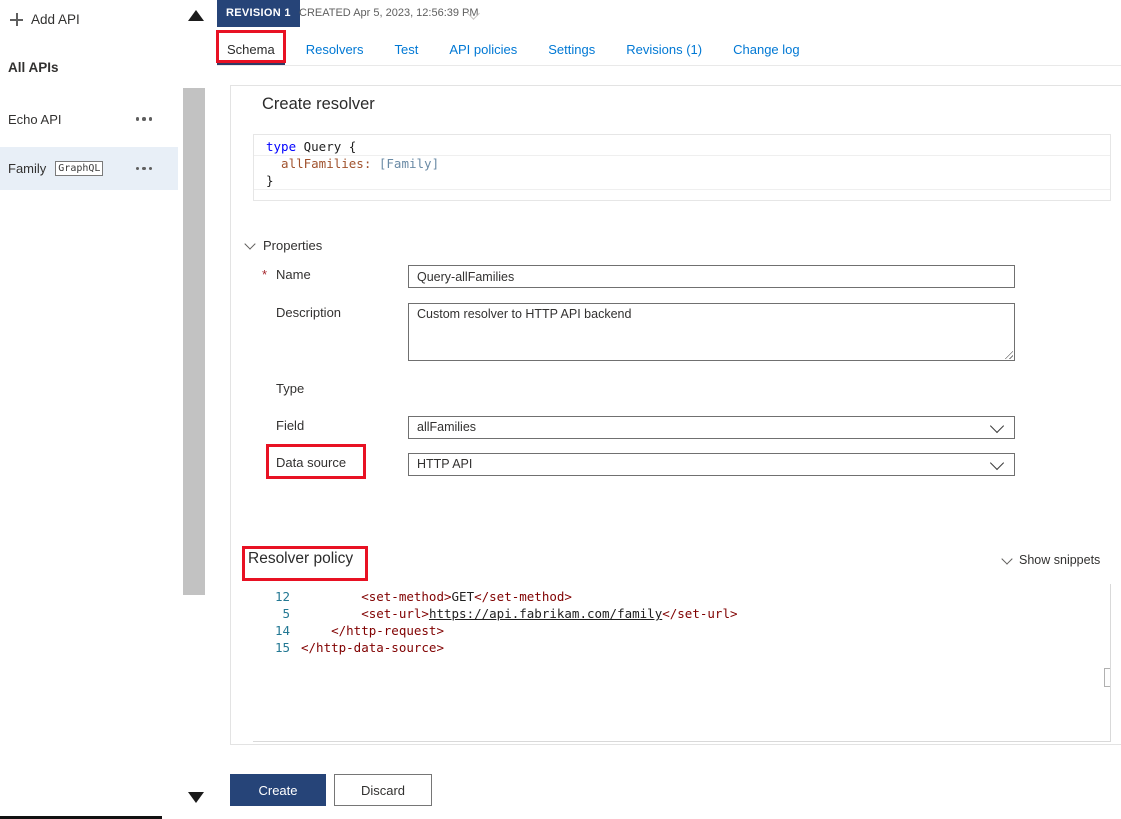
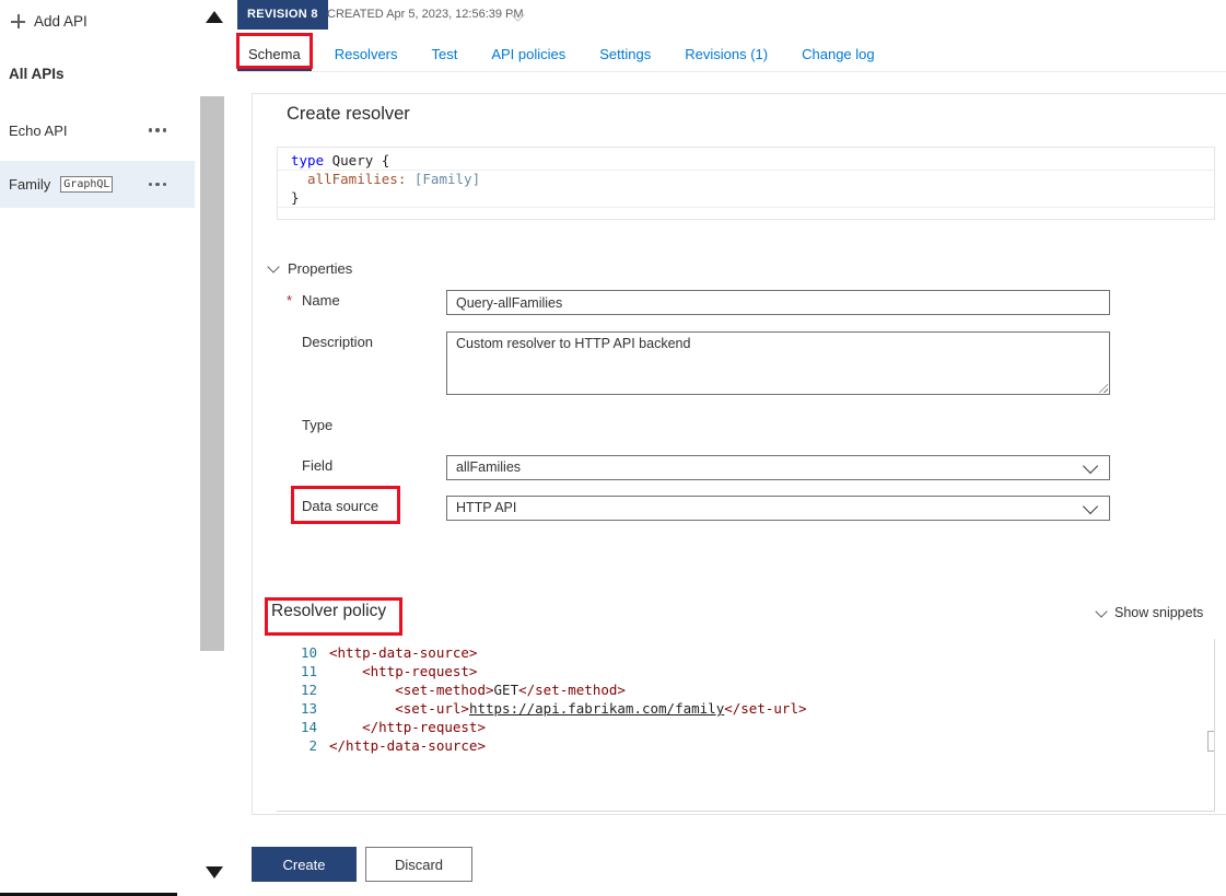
  Add API
  All APIs
  Echo API
  Family
  GraphQL
- REVISION 1
+ REVISION 8
  CREATED Apr 5, 2023, 12:56:39 PM
  Schema
  Resolvers
  Test
  API policies
  Settings
  Revisions (1)
  Change log
  Create resolver
  type Query {
  allFamilies: [Family]
  }
  Properties
  *
  Name
  Query-allFamilies
  Description
  Custom resolver to HTTP API backend
  Type
  Field
  allFamilies
  Data source
  HTTP API
  Resolver policy
  Show snippets
+ 10
+ <http-data-source>
+ 11
+ <http-request>
  12
  <set-method>GET</set-method>
- 5
+ 13
  <set-url>https://api.fabrikam.com/family</set-url>
  14
  </http-request>
- 15
+ 2
  </http-data-source>
  Create
  Discard
